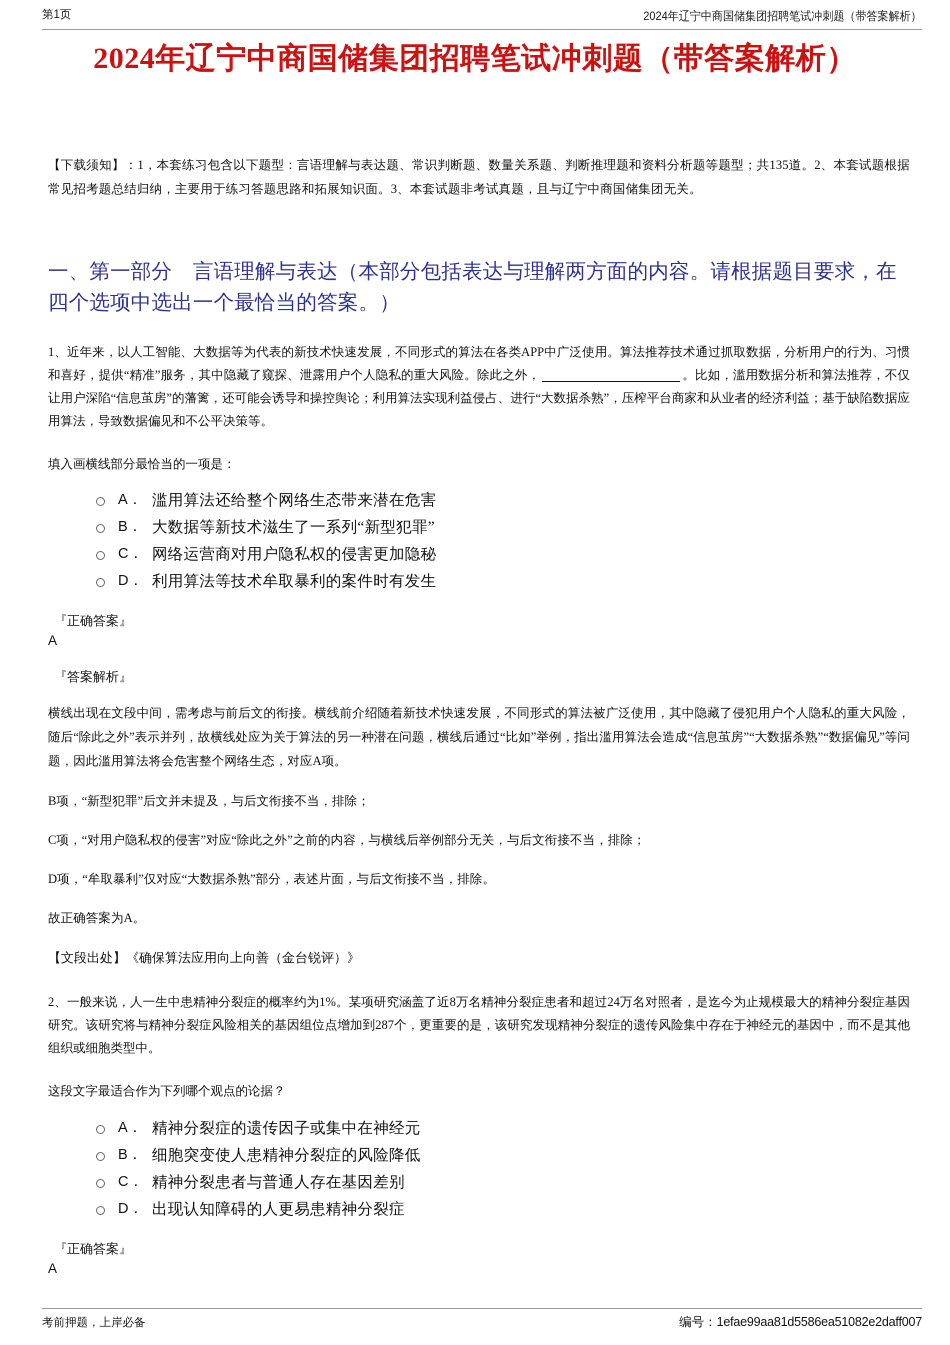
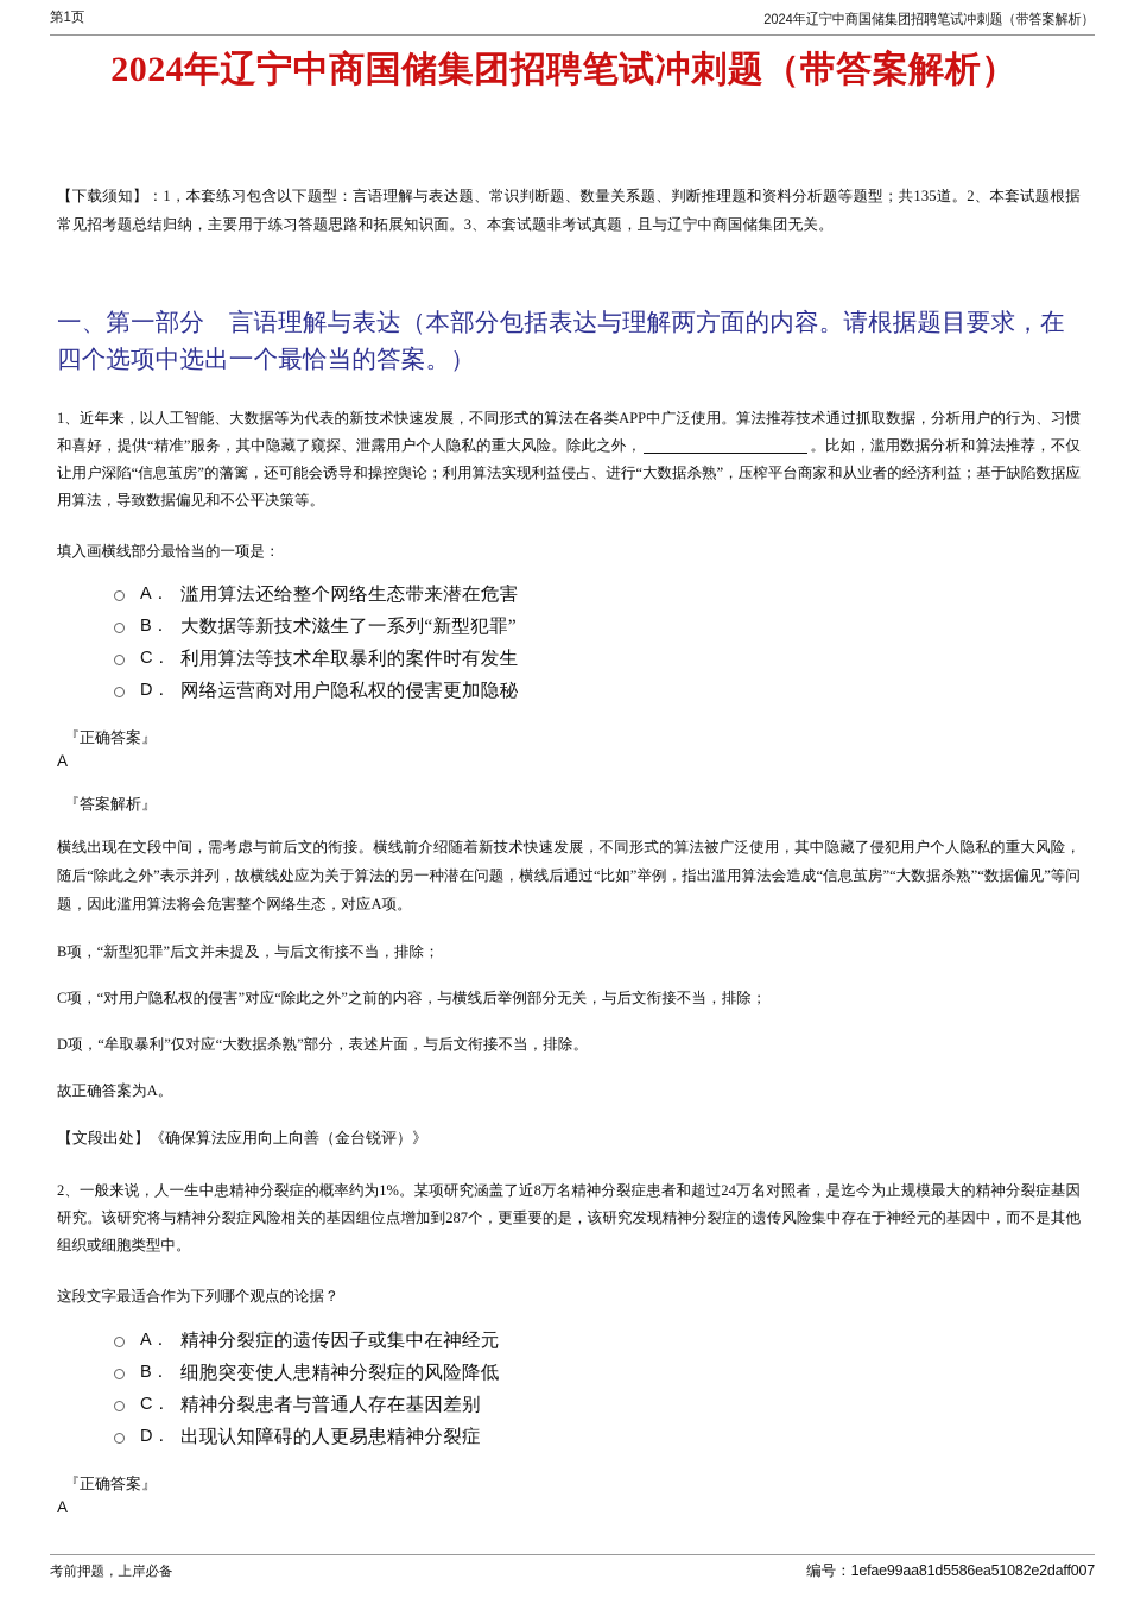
  第1页
  2024年辽宁中商国储集团招聘笔试冲刺题（带答案解析）
  2024年辽宁中商国储集团招聘笔试冲刺题（带答案解析）
  【下载须知】：1，本套练习包含以下题型：言语理解与表达题、常识判断题、数量关系题、判断推理题和资料分析题等题型；共135道。2、本套试题根据常见招考题总结归纳，主要用于练习答题思路和拓展知识面。3、本套试题非考试真题，且与辽宁中商国储集团无关。
  一、第一部分 言语理解与表达（本部分包括表达与理解两方面的内容。请根据题目要求，在四个选项中选出一个最恰当的答案。）
  1、近年来，以人工智能、大数据等为代表的新技术快速发展，不同形式的算法在各类APP中广泛使用。算法推荐技术通过抓取数据，分析用户的行为、习惯和喜好，提供“精准”服务，其中隐藏了窥探、泄露用户个人隐私的重大风险。除此之外， 。比如，滥用数据分析和算法推荐，不仅让用户深陷“信息茧房”的藩篱，还可能会诱导和操控舆论；利用算法实现利益侵占、进行“大数据杀熟”，压榨平台商家和从业者的经济利益；基于缺陷数据应用算法，导致数据偏见和不公平决策等。
  填入画横线部分最恰当的一项是：
  A．
  滥用算法还给整个网络生态带来潜在危害
  B．
  大数据等新技术滋生了一系列“新型犯罪”
  C．
- 网络运营商对用户隐私权的侵害更加隐秘
+ 利用算法等技术牟取暴利的案件时有发生
  D．
- 利用算法等技术牟取暴利的案件时有发生
+ 网络运营商对用户隐私权的侵害更加隐秘
  『正确答案』
  A
  『答案解析』
  横线出现在文段中间，需考虑与前后文的衔接。横线前介绍随着新技术快速发展，不同形式的算法被广泛使用，其中隐藏了侵犯用户个人隐私的重大风险，随后“除此之外”表示并列，故横线处应为关于算法的另一种潜在问题，横线后通过“比如”举例，指出滥用算法会造成“信息茧房”“大数据杀熟”“数据偏见”等问题，因此滥用算法将会危害整个网络生态，对应A项。
  B项，“新型犯罪”后文并未提及，与后文衔接不当，排除；
  C项，“对用户隐私权的侵害”对应“除此之外”之前的内容，与横线后举例部分无关，与后文衔接不当，排除；
  D项，“牟取暴利”仅对应“大数据杀熟”部分，表述片面，与后文衔接不当，排除。
  故正确答案为A。
  【文段出处】《确保算法应用向上向善（金台锐评）》
  2、一般来说，人一生中患精神分裂症的概率约为1%。某项研究涵盖了近8万名精神分裂症患者和超过24万名对照者，是迄今为止规模最大的精神分裂症基因研究。该研究将与精神分裂症风险相关的基因组位点增加到287个，更重要的是，该研究发现精神分裂症的遗传风险集中存在于神经元的基因中，而不是其他组织或细胞类型中。
  这段文字最适合作为下列哪个观点的论据？
  A．
  精神分裂症的遗传因子或集中在神经元
  B．
  细胞突变使人患精神分裂症的风险降低
  C．
  精神分裂患者与普通人存在基因差别
  D．
  出现认知障碍的人更易患精神分裂症
  『正确答案』
  A
  考前押题，上岸必备
  编号：1efae99aa81d5586ea51082e2daff007
